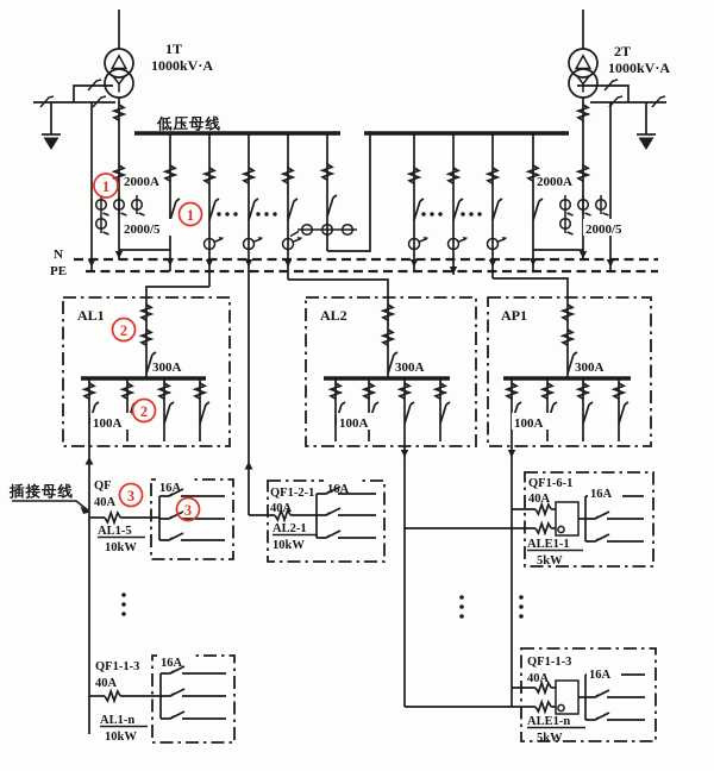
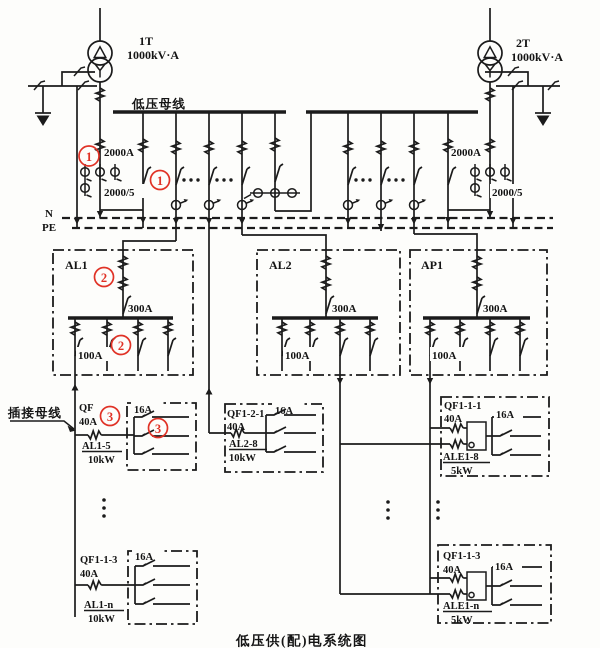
  1T
  1000kV·A
  2000A
  2000/5
  2T
  1000kV·A
  2000A
  2000/5
  低压母线
  N
  PE
  AL1
  300A
  100A
  AL2
  300A
  100A
  AP1
  300A
  100A
  插接母线
  QF
  40A
  AL1-5
  10kW
  16A
  QF1-2-1
  40A
- AL2-1
+ AL2-8
  10kW
- QF1-6-1
+ QF1-1-1
  40A
  16A
- ALE1-1
+ ALE1-8
  5kW
  QF1-1-3
  40A
  AL1-n
  10kW
  16A
  QF1-1-3
  40A
  16A
  ALE1-n
  5kW
  1
  1
  2
  2
  3
  3
+ 低压供(配)电系统图
